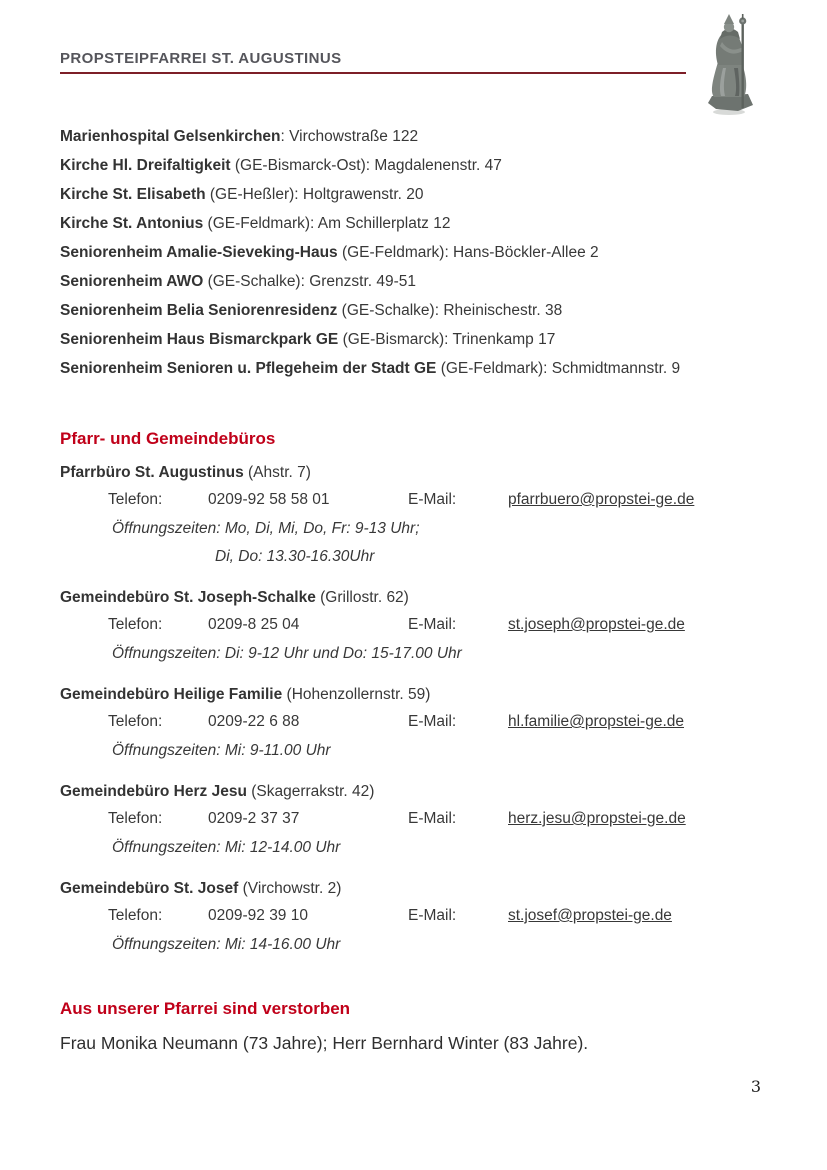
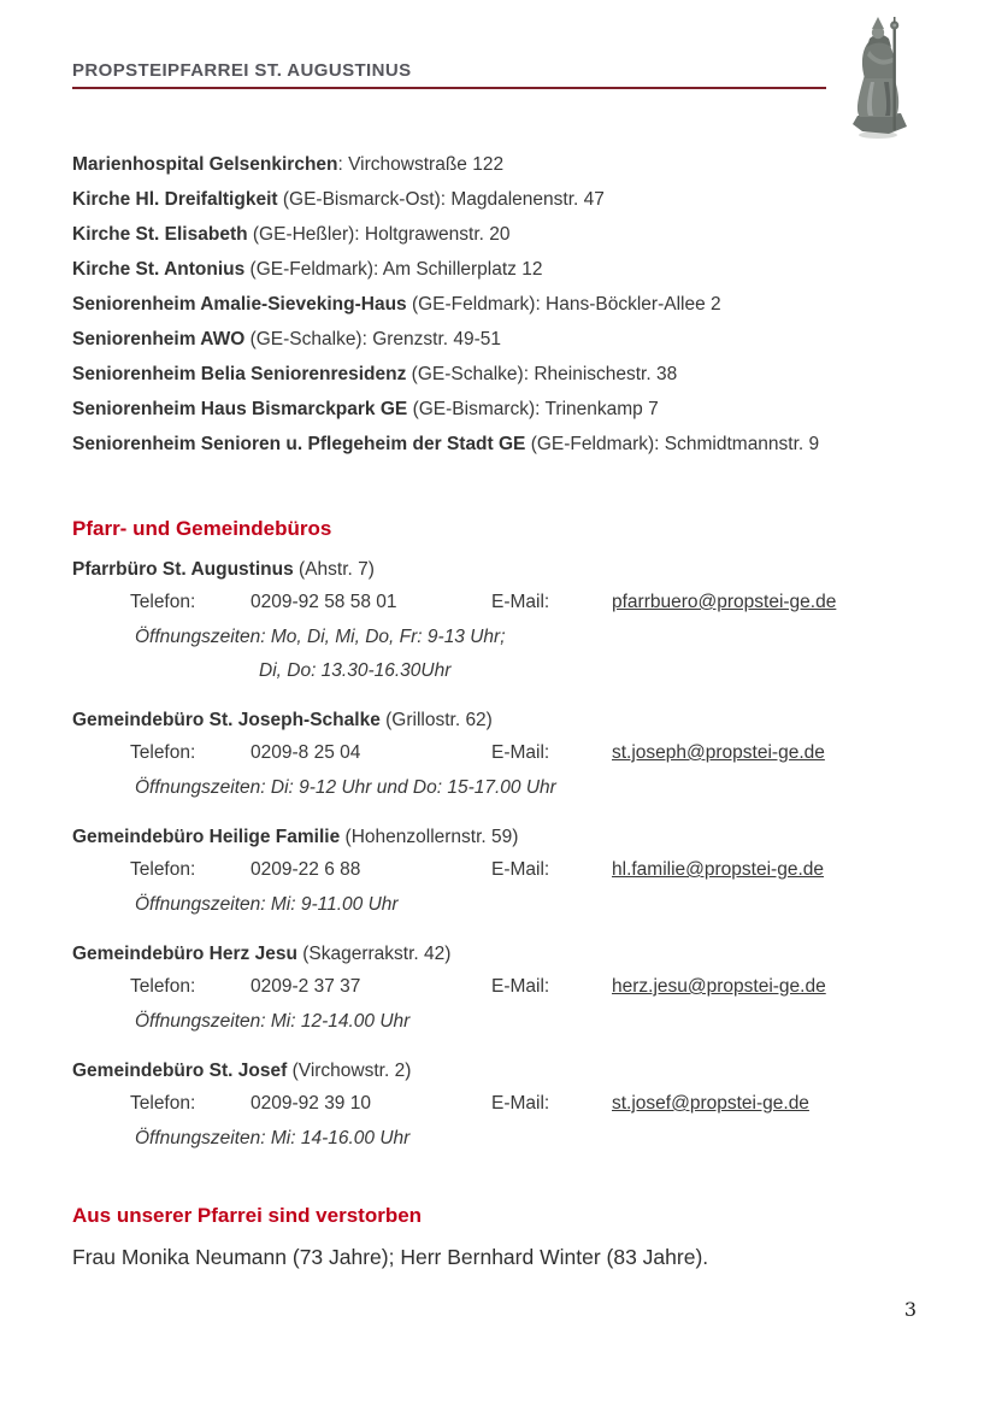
  PROPSTEIPFARREI ST. AUGUSTINUS
  Marienhospital Gelsenkirchen: Virchowstraße 122
  Kirche Hl. Dreifaltigkeit (GE-Bismarck-Ost): Magdalenenstr. 47
  Kirche St. Elisabeth (GE-Heßler): Holtgrawenstr. 20
  Kirche St. Antonius (GE-Feldmark): Am Schillerplatz 12
  Seniorenheim Amalie-Sieveking-Haus (GE-Feldmark): Hans-Böckler-Allee 2
  Seniorenheim AWO (GE-Schalke): Grenzstr. 49-51
  Seniorenheim Belia Seniorenresidenz (GE-Schalke): Rheinischestr. 38
- Seniorenheim Haus Bismarckpark GE (GE-Bismarck): Trinenkamp 17
+ Seniorenheim Haus Bismarckpark GE (GE-Bismarck): Trinenkamp 7
  Seniorenheim Senioren u. Pflegeheim der Stadt GE (GE-Feldmark): Schmidtmannstr. 9
  Pfarr- und Gemeindebüros
  Pfarrbüro St. Augustinus (Ahstr. 7)
  Telefon:
  0209-92 58 58 01
  E-Mail:
  pfarrbuero@propstei-ge.de
  Öffnungszeiten: Mo, Di, Mi, Do, Fr: 9-13 Uhr;
  Di, Do: 13.30-16.30Uhr
  Gemeindebüro St. Joseph-Schalke (Grillostr. 62)
  Telefon:
  0209-8 25 04
  E-Mail:
  st.joseph@propstei-ge.de
  Öffnungszeiten: Di: 9-12 Uhr und Do: 15-17.00 Uhr
  Gemeindebüro Heilige Familie (Hohenzollernstr. 59)
  Telefon:
  0209-22 6 88
  E-Mail:
  hl.familie@propstei-ge.de
  Öffnungszeiten: Mi: 9-11.00 Uhr
  Gemeindebüro Herz Jesu (Skagerrakstr. 42)
  Telefon:
  0209-2 37 37
  E-Mail:
  herz.jesu@propstei-ge.de
  Öffnungszeiten: Mi: 12-14.00 Uhr
  Gemeindebüro St. Josef (Virchowstr. 2)
  Telefon:
  0209-92 39 10
  E-Mail:
  st.josef@propstei-ge.de
  Öffnungszeiten: Mi: 14-16.00 Uhr
  Aus unserer Pfarrei sind verstorben
  Frau Monika Neumann (73 Jahre); Herr Bernhard Winter (83 Jahre).
  3
